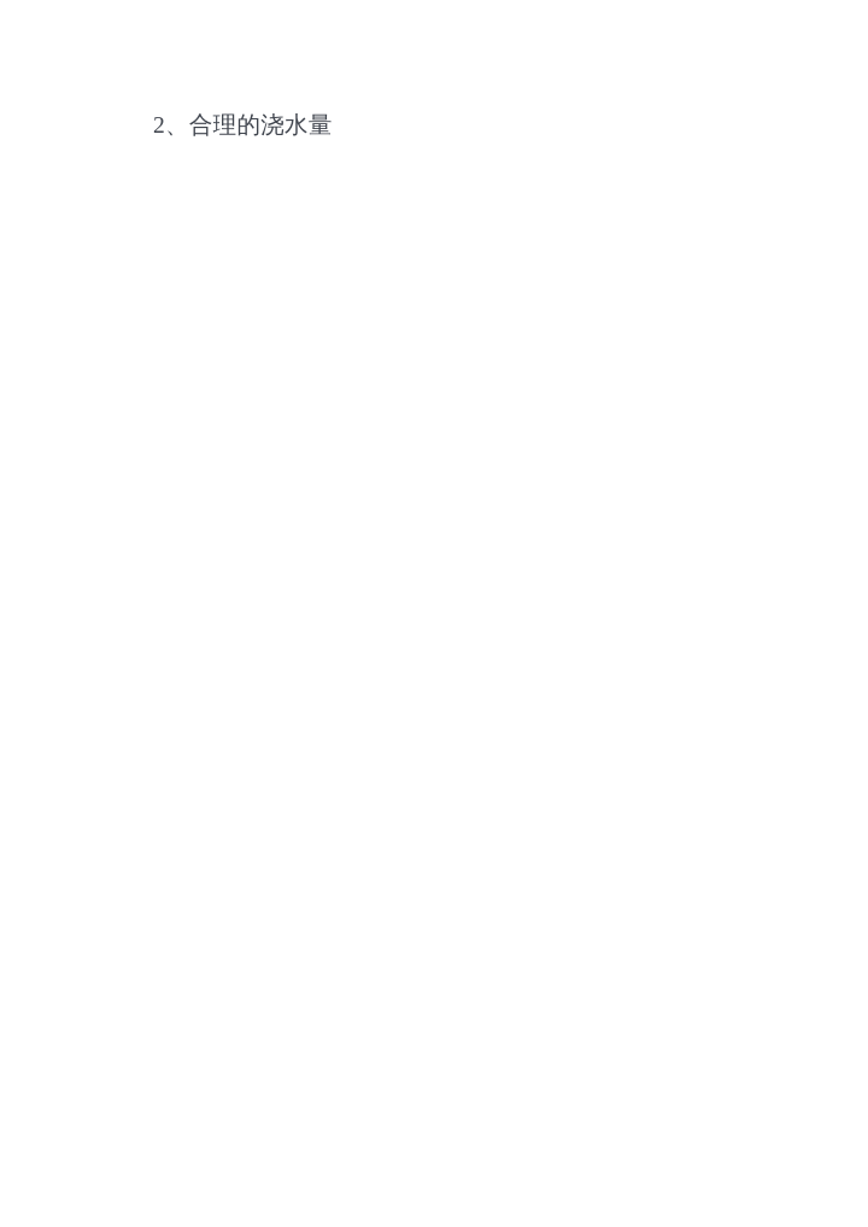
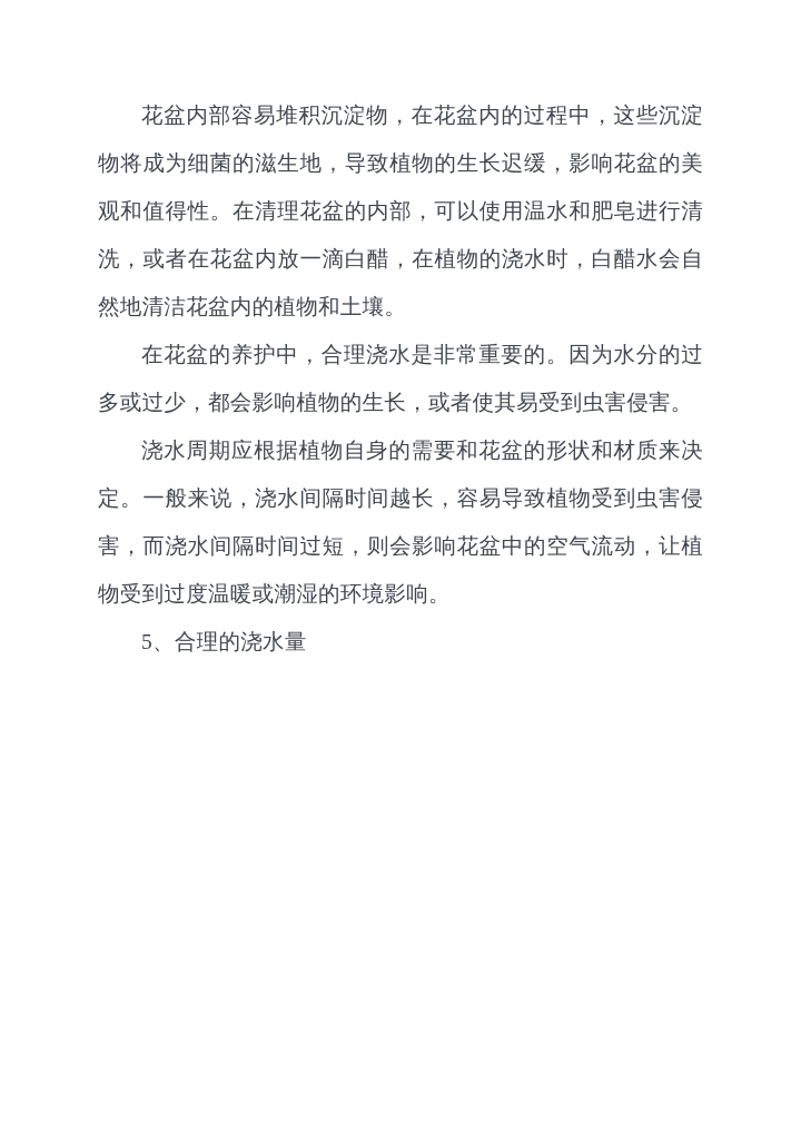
+ 花盆内部容易堆积沉淀物，在花盆内的过程中，这些沉淀物将成为细菌的滋生地，导致植物的生长迟缓，影响花盆的美观和值得性。在清理花盆的内部，可以使用温水和肥皂进行清洗，或者在花盆内放一滴白醋，在植物的浇水时，白醋水会自然地清洁花盆内的植物和土壤。
+ 在花盆的养护中，合理浇水是非常重要的。因为水分的过多或过少，都会影响植物的生长，或者使其易受到虫害侵害。
+ 浇水周期应根据植物自身的需要和花盆的形状和材质来决定。一般来说，浇水间隔时间越长，容易导致植物受到虫害侵害，而浇水间隔时间过短，则会影响花盆中的空气流动，让植物受到过度温暖或潮湿的环境影响。
- 2、合理的浇水量
+ 5、合理的浇水量
